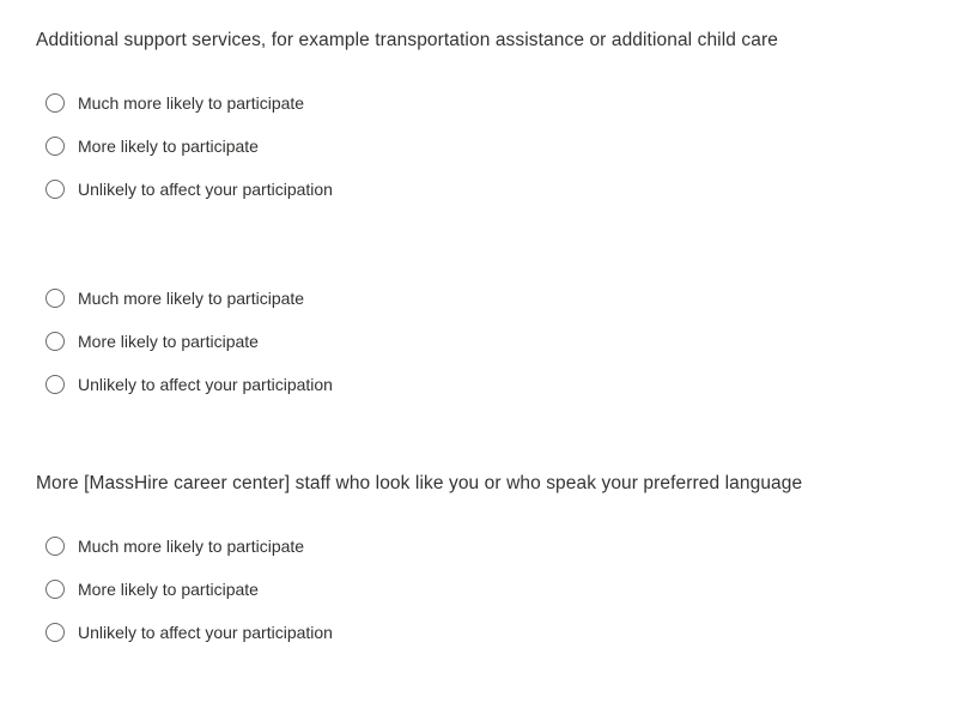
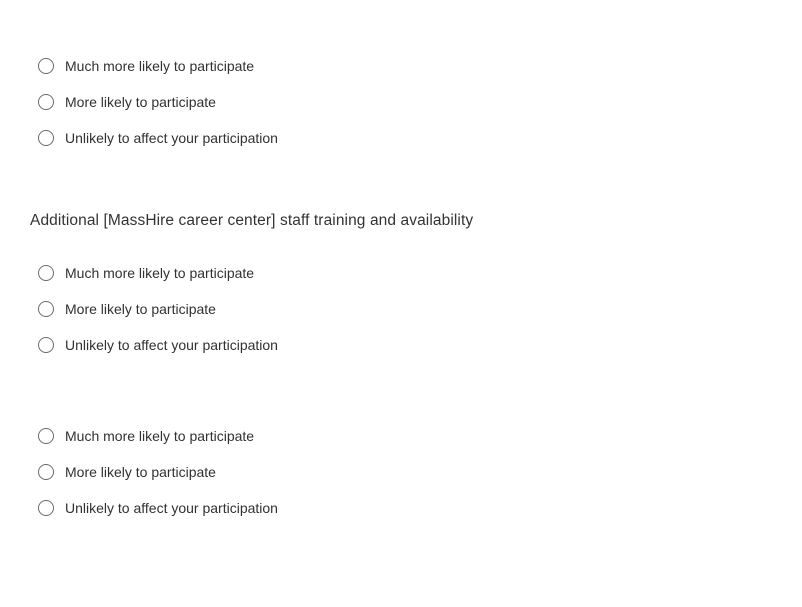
- Additional support services, for example transportation assistance or additional child care
  Much more likely to participate
  More likely to participate
  Unlikely to affect your participation
+ Additional [MassHire career center] staff training and availability
  Much more likely to participate
  More likely to participate
  Unlikely to affect your participation
- More [MassHire career center] staff who look like you or who speak your preferred language
  Much more likely to participate
  More likely to participate
  Unlikely to affect your participation
